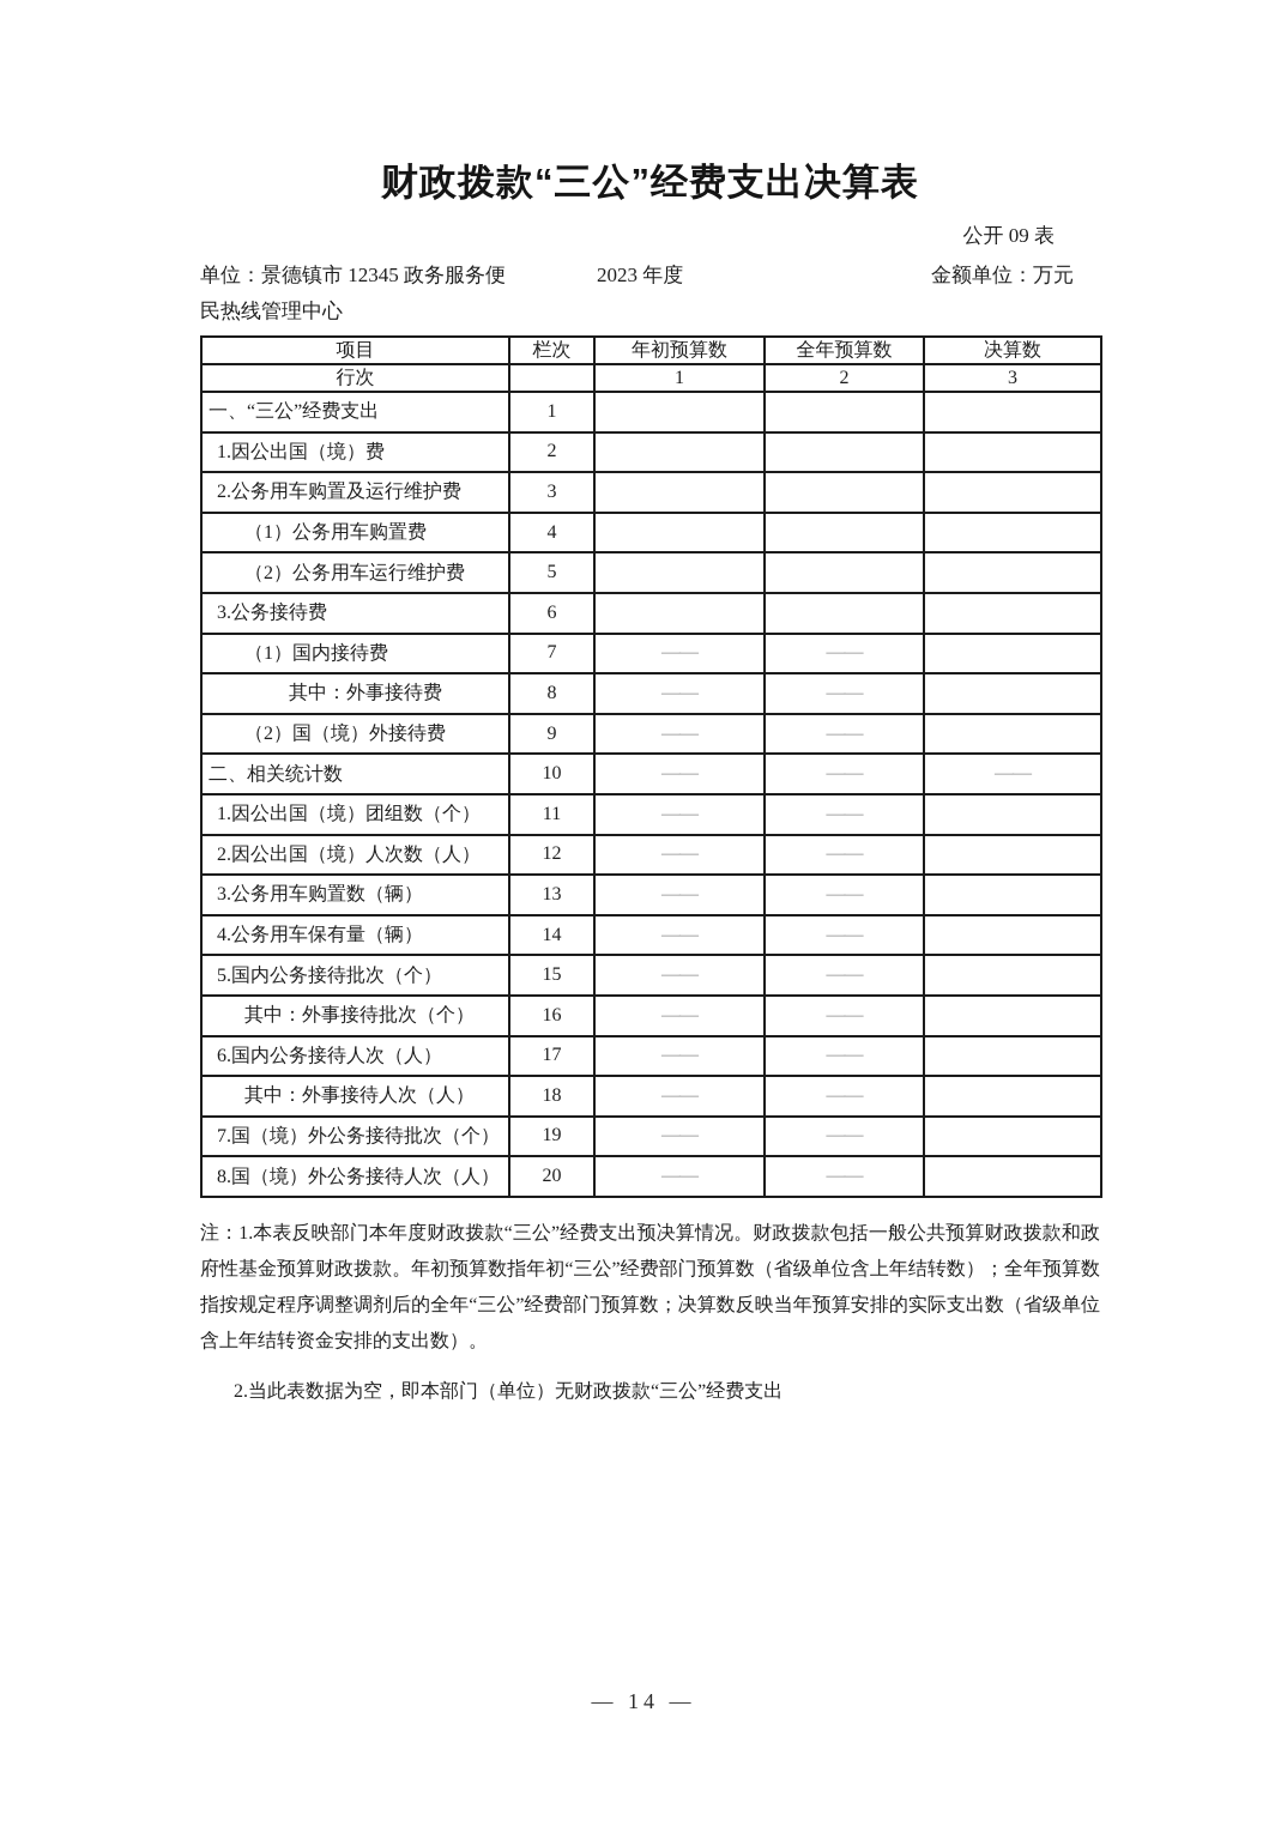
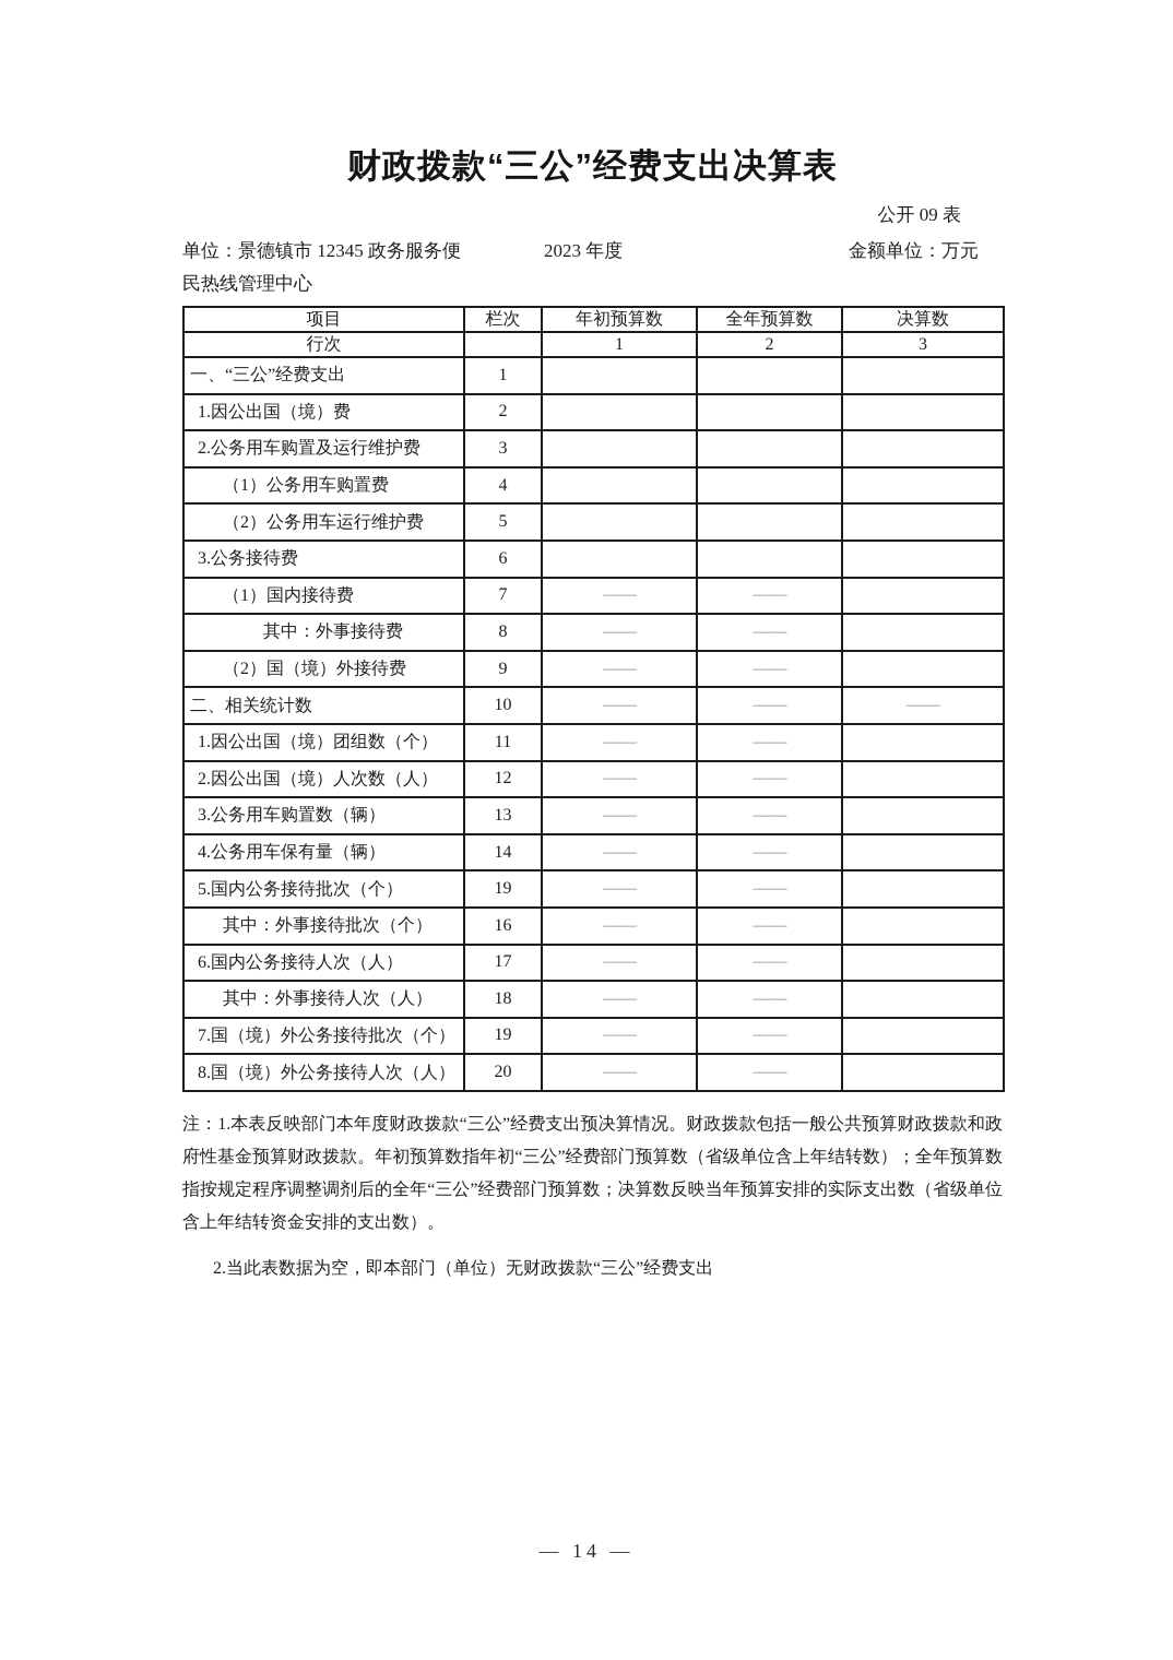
  财政拨款“三公”经费支出决算表
  公开 09 表
  单位：景德镇市 12345 政务服务便
  2023 年度
  金额单位：万元
  民热线管理中心
  项目	栏次	年初预算数	全年预算数	决算数
  行次		1	2	3
  一、“三公”经费支出	1
  1.因公出国（境）费	2
  2.公务用车购置及运行维护费	3
  （1）公务用车购置费	4
  （2）公务用车运行维护费	5
  3.公务接待费	6
  （1）国内接待费	7	——	——
  其中：外事接待费	8	——	——
  （2）国（境）外接待费	9	——	——
  二、相关统计数	10	——	——	——
  1.因公出国（境）团组数（个）	11	——	——
  2.因公出国（境）人次数（人）	12	——	——
  3.公务用车购置数（辆）	13	——	——
  4.公务用车保有量（辆）	14	——	——
- 5.国内公务接待批次（个）	15	——	——
+ 5.国内公务接待批次（个）	19	——	——
  其中：外事接待批次（个）	16	——	——
  6.国内公务接待人次（人）	17	——	——
  其中：外事接待人次（人）	18	——	——
  7.国（境）外公务接待批次（个）	19	——	——
  8.国（境）外公务接待人次（人）	20	——	——
  注：1.本表反映部门本年度财政拨款“三公”经费支出预决算情况。财政拨款包括一般公共预算财政拨款和政府性基金预算财政拨款。年初预算数指年初“三公”经费部门预算数（省级单位含上年结转数）；全年预算数指按规定程序调整调剂后的全年“三公”经费部门预算数；决算数反映当年预算安排的实际支出数（省级单位含上年结转资金安排的支出数）。
  2.当此表数据为空，即本部门（单位）无财政拨款“三公”经费支出
  — 14 —
